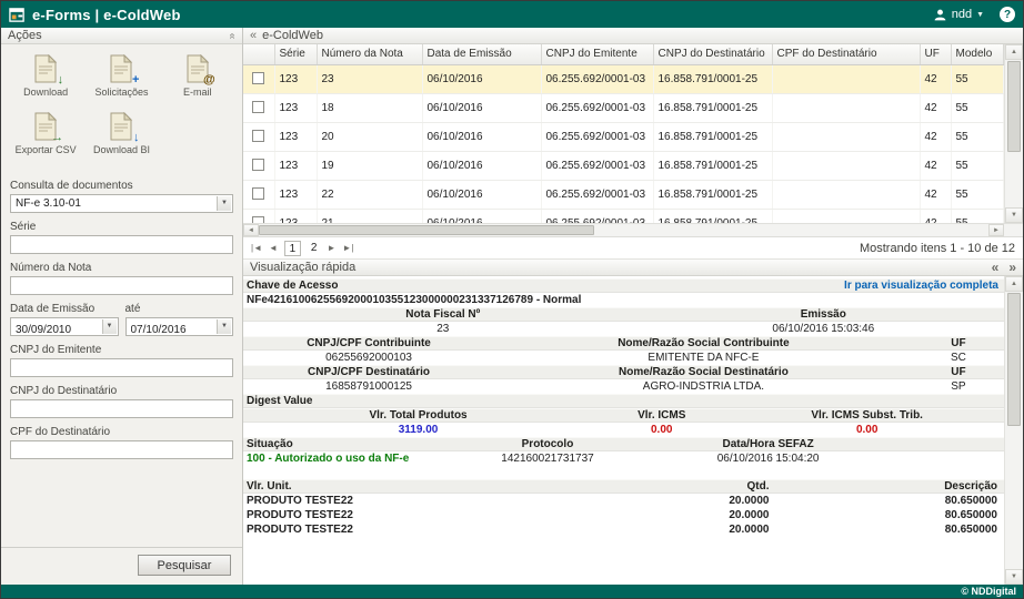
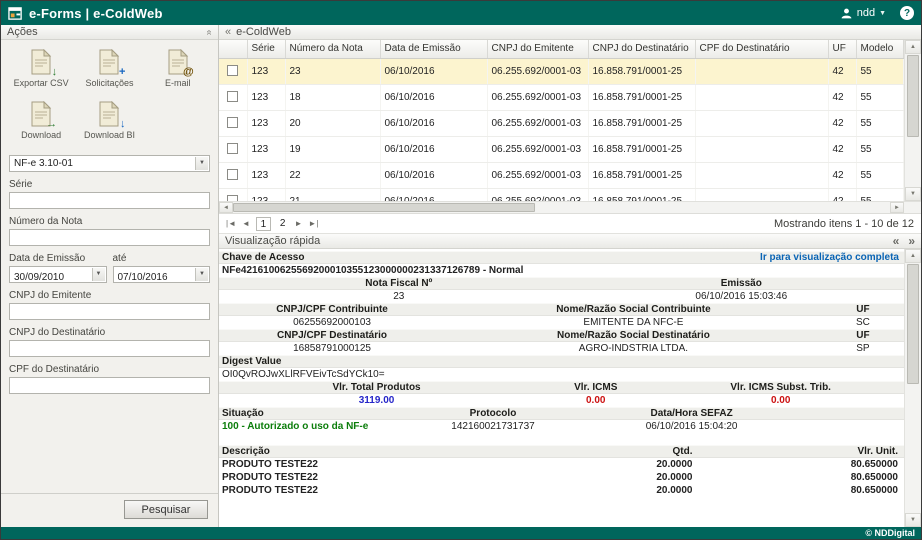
  e-Forms | e-ColdWeb
  ndd
  ?
  Ações
  ↓
- Download
+ Exportar CSV
  +
  Solicitações
  @
  E-mail
  →
- Exportar CSV
+ Download
  ↓
  Download BI
- Consulta de documentos
  NF-e 3.10-01
  Série
  Número da Nota
  Data de Emissão
  30/09/2010
  até
  07/10/2016
  CNPJ do Emitente
  CNPJ do Destinatário
  CPF do Destinatário
  Pesquisar
  «
  e-ColdWeb
  	Série	Número da Nota	Data de Emissão	CNPJ do Emitente	CNPJ do Destinatário	CPF do Destinatário	UF	Modelo
  	123	23	06/10/2016	06.255.692/0001-03	16.858.791/0001-25		42	55
  	123	18	06/10/2016	06.255.692/0001-03	16.858.791/0001-25		42	55
  	123	20	06/10/2016	06.255.692/0001-03	16.858.791/0001-25		42	55
  	123	19	06/10/2016	06.255.692/0001-03	16.858.791/0001-25		42	55
  	123	22	06/10/2016	06.255.692/0001-03	16.858.791/0001-25		42	55
  |◄
  ◄
  1
  2
  ►
  ►|
  Mostrando itens 1 - 10 de 12
  Visualização rápida
  «
  »
  Chave de Acesso
  Ir para visualização completa
  NFe4216100625569200010355123000000231337126789 - Normal
  Nota Fiscal Nº
  Emissão
  23
  06/10/2016 15:03:46
  CNPJ/CPF Contribuinte
  Nome/Razão Social Contribuinte
  UF
  06255692000103
  EMITENTE DA NFC-E
  SC
  CNPJ/CPF Destinatário
  Nome/Razão Social Destinatário
  UF
  16858791000125
  AGRO-INDSTRIA LTDA.
  SP
  Digest Value
+ OI0QvROJwXLlRFVEivTcSdYCk10=
  Vlr. Total Produtos
  Vlr. ICMS
  Vlr. ICMS Subst. Trib.
  3119.00
  0.00
  0.00
  Situação
  Protocolo
  Data/Hora SEFAZ
  100 - Autorizado o uso da NF-e
  142160021731737
  06/10/2016 15:04:20
- Vlr. Unit.
+ Descrição
  Qtd.
- Descrição
+ Vlr. Unit.
  PRODUTO TESTE22
  20.0000
  80.650000
  PRODUTO TESTE22
  20.0000
  80.650000
  PRODUTO TESTE22
  20.0000
  80.650000
  © NDDigital
